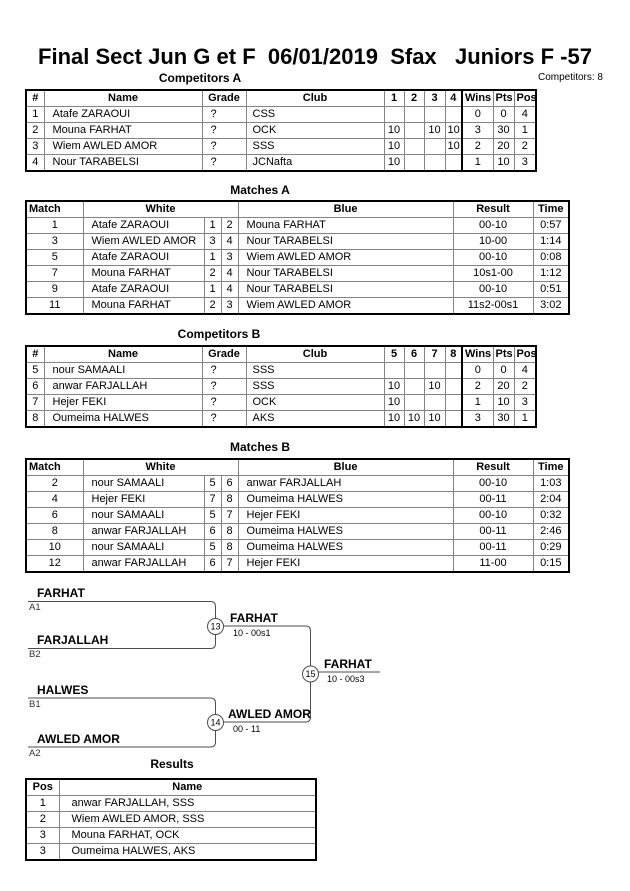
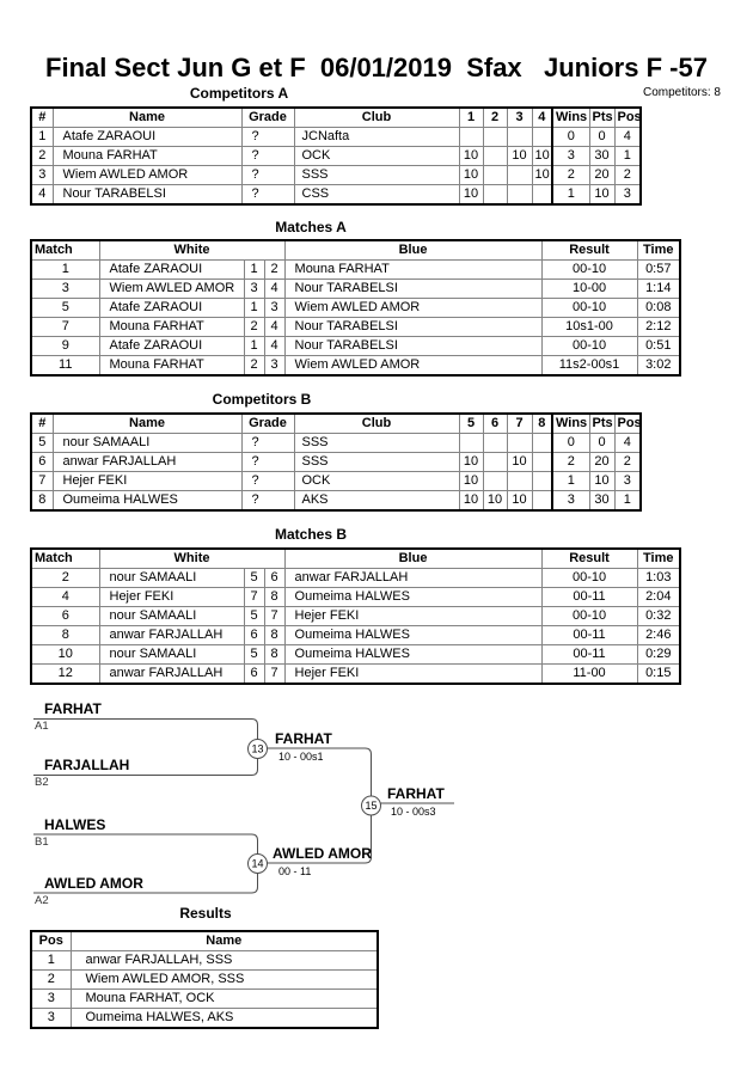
  Final Sect Jun G et F 06/01/2019 Sfax Juniors F -57
  Competitors A
  Competitors: 8
  #	Name	Grade	Club	1	2	3	4	Wins	Pts	Pos
- 1	Atafe ZARAOUI	?	CSS					0	0	4
+ 1	Atafe ZARAOUI	?	JCNafta					0	0	4
  2	Mouna FARHAT	?	OCK	10		10	10	3	30	1
  3	Wiem AWLED AMOR	?	SSS	10			10	2	20	2
- 4	Nour TARABELSI	?	JCNafta	10				1	10	3
+ 4	Nour TARABELSI	?	CSS	10				1	10	3
  Matches A
  Match	White	Blue	Result	Time
  1	Atafe ZARAOUI	1	2	Mouna FARHAT	00-10	0:57
  3	Wiem AWLED AMOR	3	4	Nour TARABELSI	10-00	1:14
  5	Atafe ZARAOUI	1	3	Wiem AWLED AMOR	00-10	0:08
- 7	Mouna FARHAT	2	4	Nour TARABELSI	10s1-00	1:12
+ 7	Mouna FARHAT	2	4	Nour TARABELSI	10s1-00	2:12
  9	Atafe ZARAOUI	1	4	Nour TARABELSI	00-10	0:51
  11	Mouna FARHAT	2	3	Wiem AWLED AMOR	11s2-00s1	3:02
  Competitors B
  #	Name	Grade	Club	5	6	7	8	Wins	Pts	Pos
  5	nour SAMAALI	?	SSS					0	0	4
  6	anwar FARJALLAH	?	SSS	10		10		2	20	2
  7	Hejer FEKI	?	OCK	10				1	10	3
  8	Oumeima HALWES	?	AKS	10	10	10		3	30	1
  Matches B
  Match	White	Blue	Result	Time
  2	nour SAMAALI	5	6	anwar FARJALLAH	00-10	1:03
  4	Hejer FEKI	7	8	Oumeima HALWES	00-11	2:04
  6	nour SAMAALI	5	7	Hejer FEKI	00-10	0:32
  8	anwar FARJALLAH	6	8	Oumeima HALWES	00-11	2:46
  10	nour SAMAALI	5	8	Oumeima HALWES	00-11	0:29
  12	anwar FARJALLAH	6	7	Hejer FEKI	11-00	0:15
  13
  14
  15
  FARHAT
  A1
  FARJALLAH
  B2
  FARHAT
  10 - 00s1
  HALWES
  B1
  AWLED AMOR
  A2
  AWLED AMOR
  00 - 11
  FARHAT
  10 - 00s3
  Results
  Pos	Name
  1	anwar FARJALLAH, SSS
  2	Wiem AWLED AMOR, SSS
  3	Mouna FARHAT, OCK
  3	Oumeima HALWES, AKS
